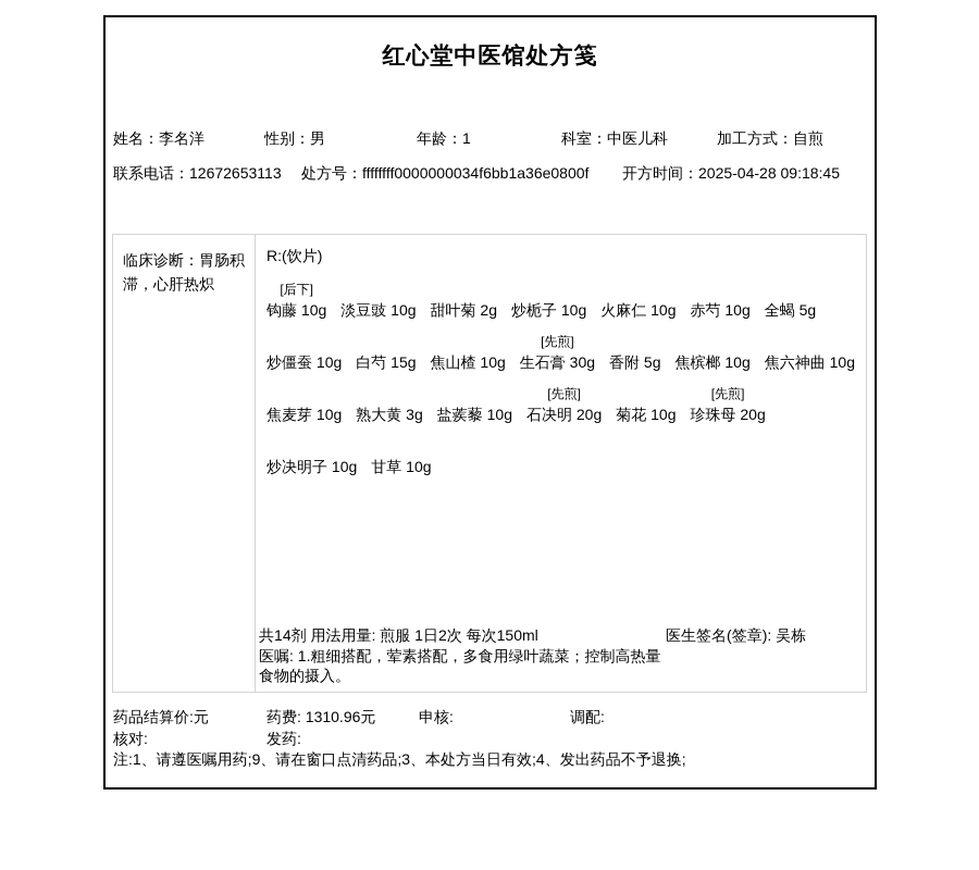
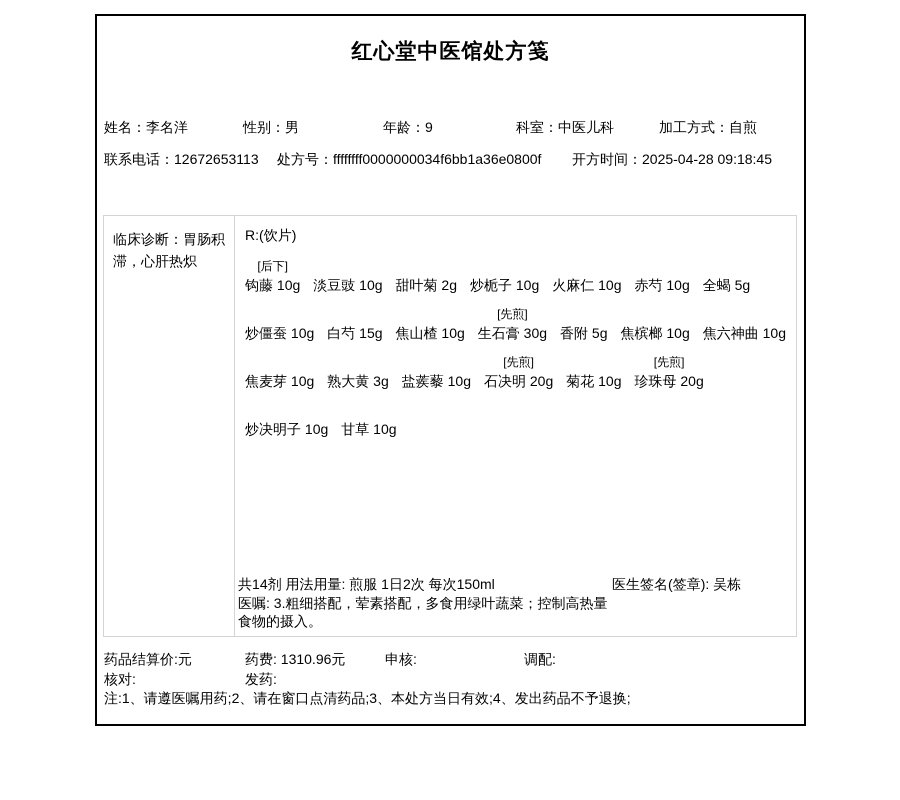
  红心堂中医馆处方笺
  姓名：李名洋
  性别：男
- 年龄：1
+ 年龄：9
  科室：中医儿科
  加工方式：自煎
  联系电话：12672653113
  处方号：ffffffff0000000034f6bb1a36e0800f
  开方时间：2025-04-28 09:18:45
  临床诊断：胃肠积滞，心肝热炽
  R:(饮片)
  [后下]
  钩藤 10g
  淡豆豉 10g
  甜叶菊 2g
  炒栀子 10g
  火麻仁 10g
  赤芍 10g
  全蝎 5g
  炒僵蚕 10g
  白芍 15g
  焦山楂 10g
  [先煎]
  生石膏 30g
  香附 5g
  焦槟榔 10g
  焦六神曲 10g
  焦麦芽 10g
  熟大黄 3g
  盐蒺藜 10g
  [先煎]
  石决明 20g
  菊花 10g
  [先煎]
  珍珠母 20g
  炒决明子 10g
  甘草 10g
  共14剂 用法用量: 煎服 1日2次 每次150ml
  医生签名(签章): 吴栋
- 医嘱: 1.粗细搭配，荤素搭配，多食用绿叶蔬菜；控制高热量食物的摄入。
+ 医嘱: 3.粗细搭配，荤素搭配，多食用绿叶蔬菜；控制高热量食物的摄入。
  药品结算价:元
  药费: 1310.96元
  申核:
  调配:
  核对:
  发药:
- 注:1、请遵医嘱用药;9、请在窗口点清药品;3、本处方当日有效;4、发出药品不予退换;
+ 注:1、请遵医嘱用药;2、请在窗口点清药品;3、本处方当日有效;4、发出药品不予退换;
